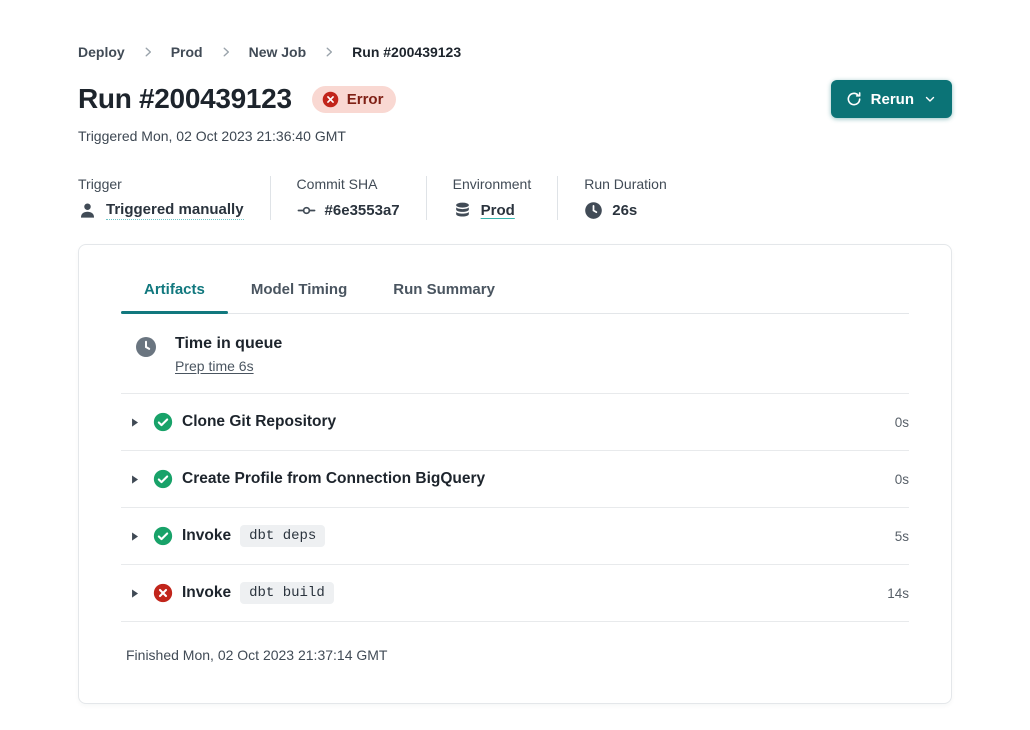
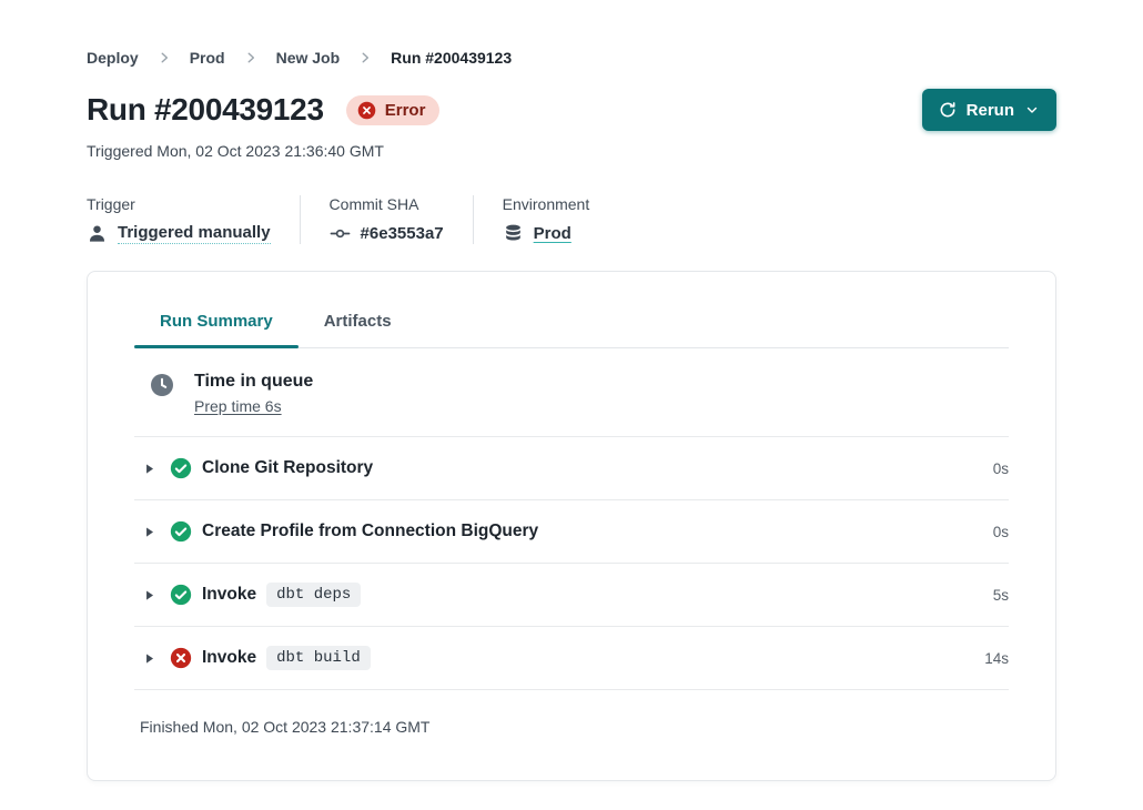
  Deploy
  Prod
  New Job
  Run #200439123
  Run #200439123
  Error
  Rerun
  Triggered Mon, 02 Oct 2023 21:36:40 GMT
  Trigger
  Triggered manually
  Commit SHA
  #6e3553a7
  Environment
  Prod
- Run Duration
- 26s
- Artifacts
+ Run Summary
- Model Timing
- Run Summary
+ Artifacts
  Time in queue
  Prep time 6s
  Clone Git Repository
  0s
  Create Profile from Connection BigQuery
  0s
  Invoke
  dbt deps
  5s
  Invoke
  dbt build
  14s
  Finished Mon, 02 Oct 2023 21:37:14 GMT
